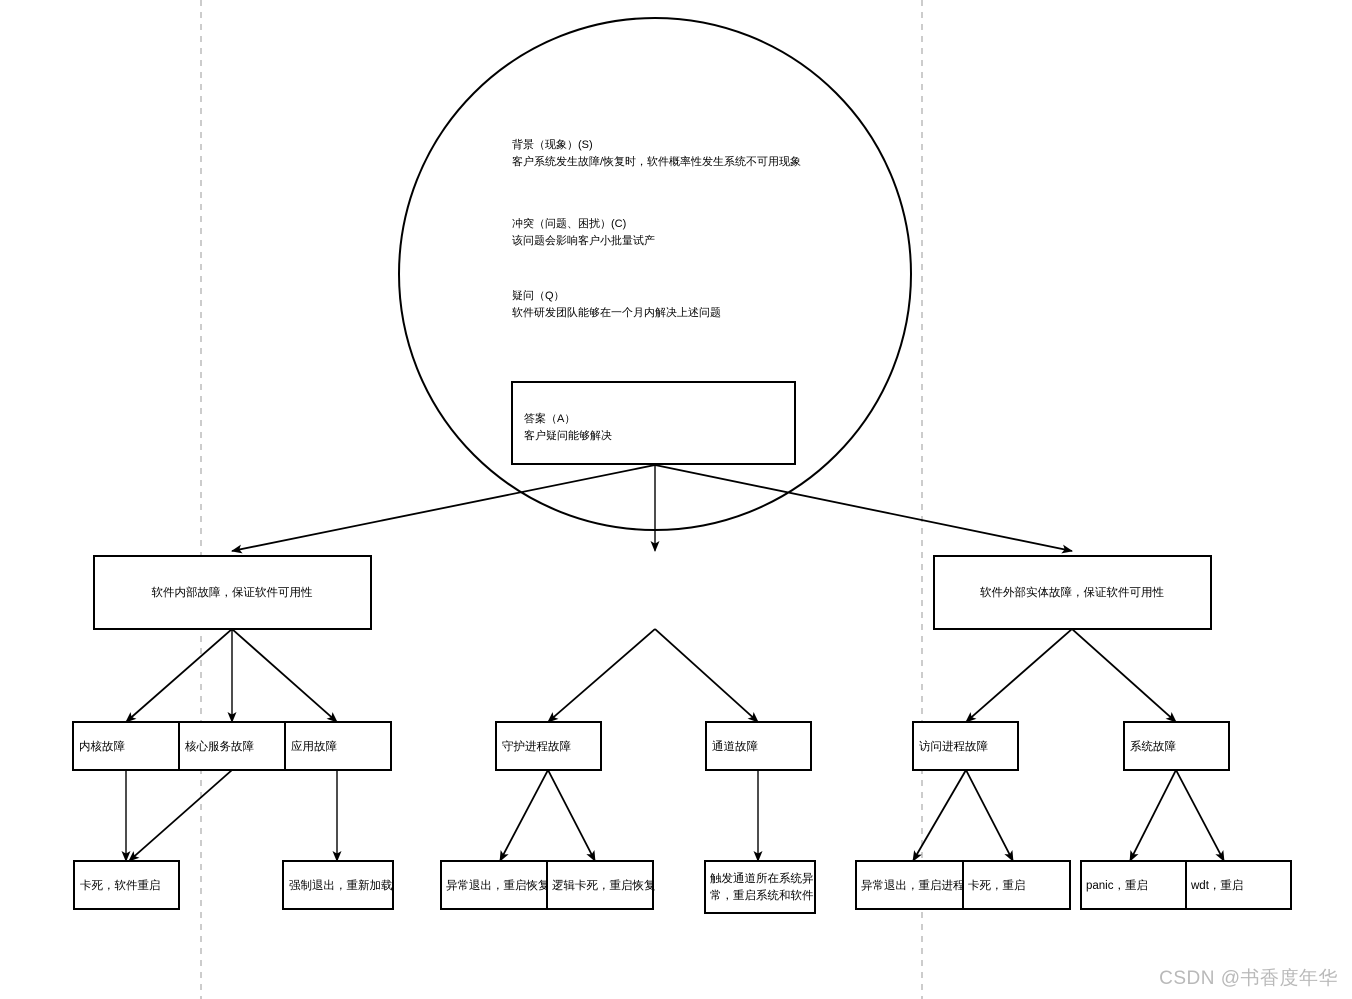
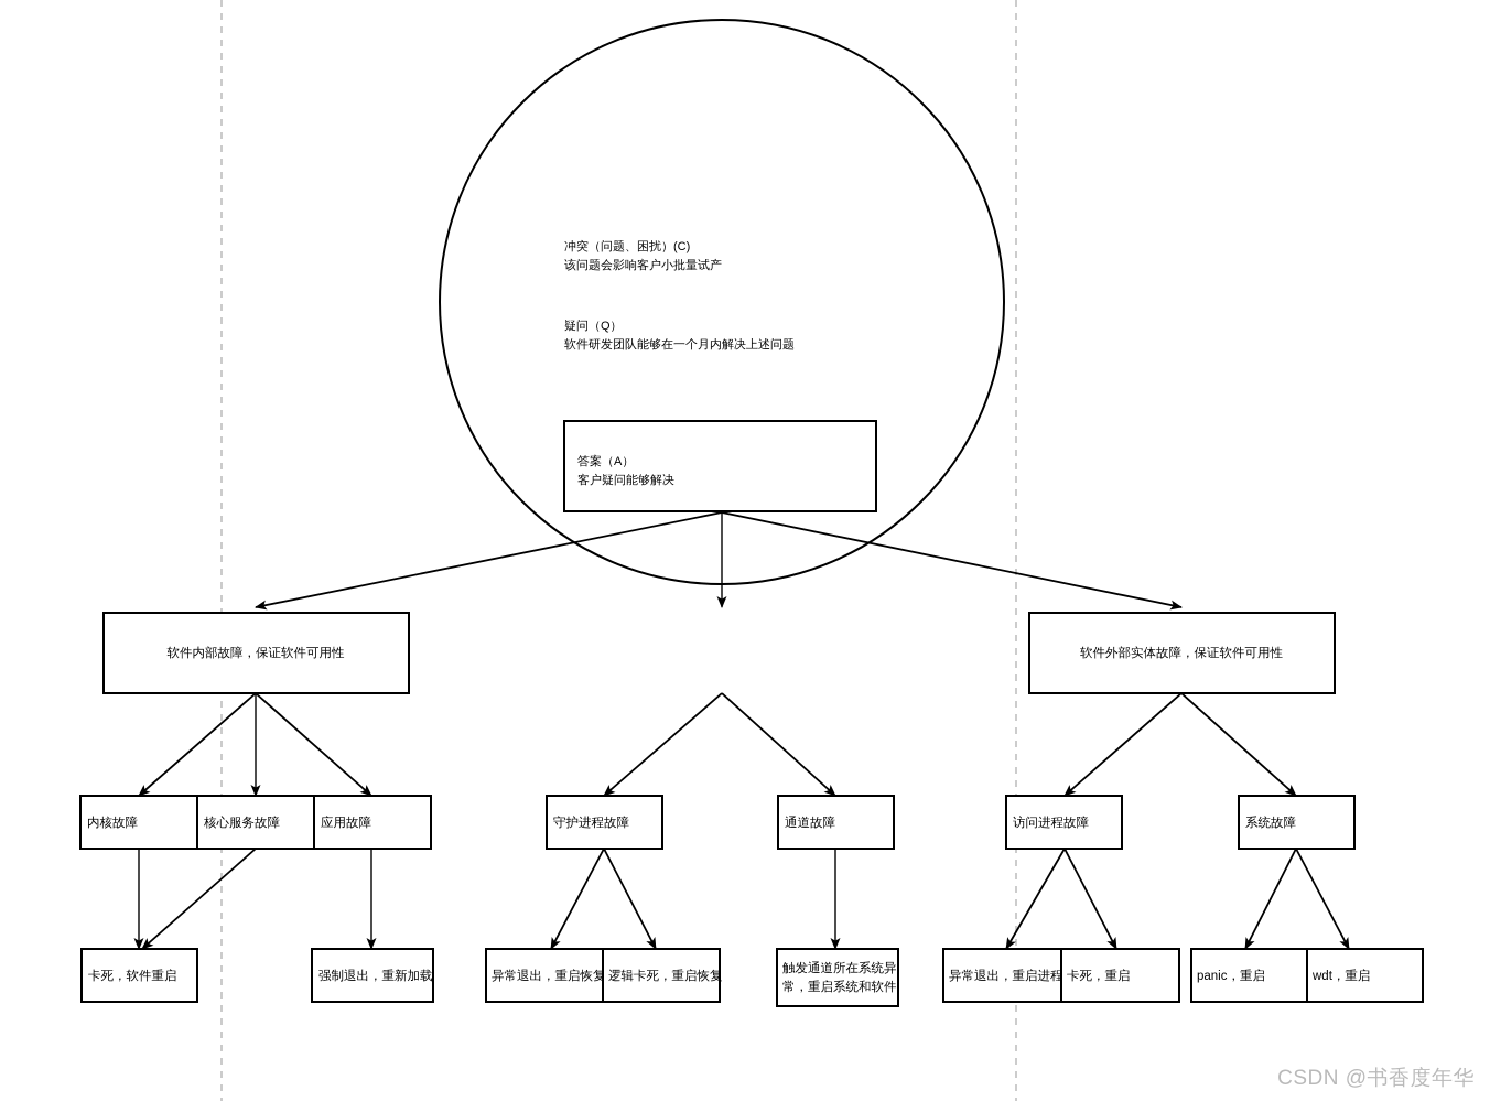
- 背景（现象）(S)
- 客户系统发生故障/恢复时，软件概率性发生系统不可用现象
  冲突（问题、困扰）(C)
  该问题会影响客户小批量试产
  疑问（Q）
  软件研发团队能够在一个月内解决上述问题
  答案（A）
  客户疑问能够解决
  软件内部故障，保证软件可用性
  软件外部实体故障，保证软件可用性
  内核故障
  核心服务故障
  应用故障
  守护进程故障
  通道故障
  访问进程故障
  系统故障
  卡死，软件重启
  强制退出，重新加载
  异常退出，重启恢复
  逻辑卡死，重启恢复
  触发通道所在系统异
  常，重启系统和软件
  异常退出，重启进程
  卡死，重启
  panic，重启
  wdt，重启
  CSDN @书香度年华
